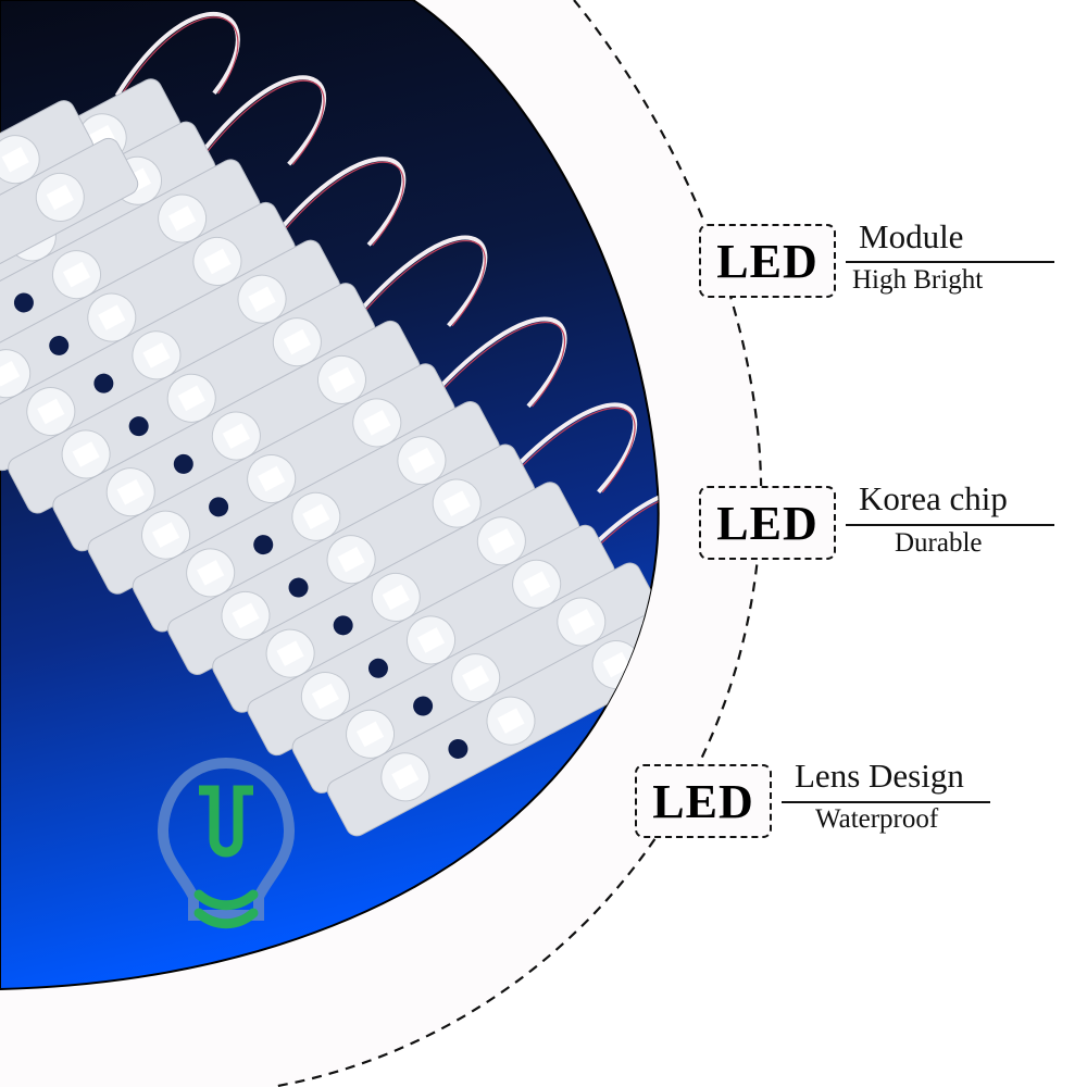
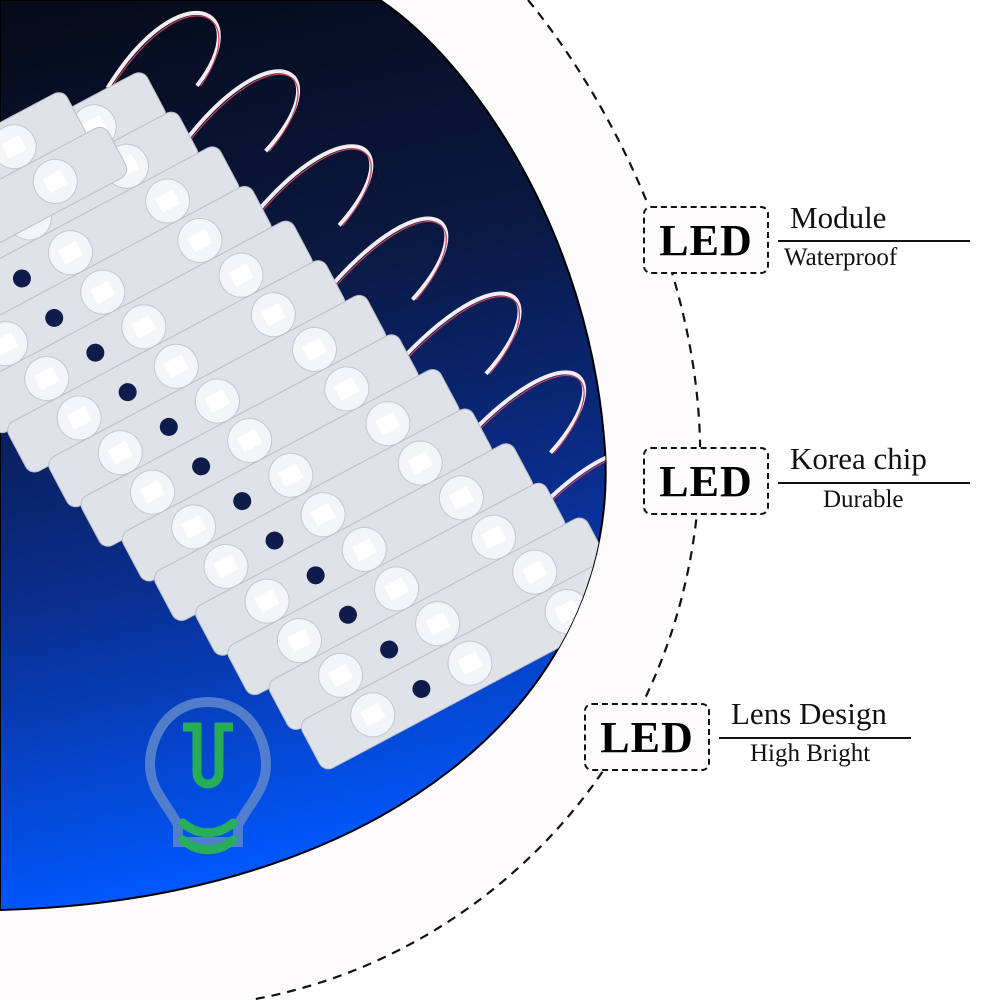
  LED
  Module
- High Bright
+ Waterproof
  LED
  Korea chip
  Durable
  LED
  Lens Design
- Waterproof
+ High Bright
